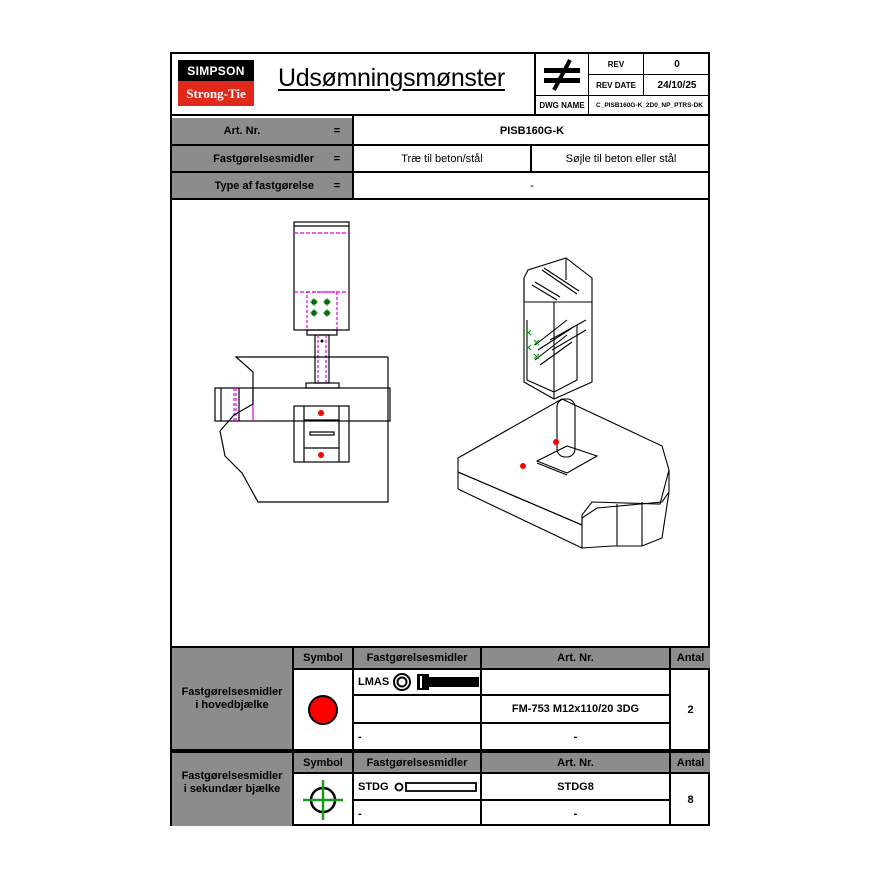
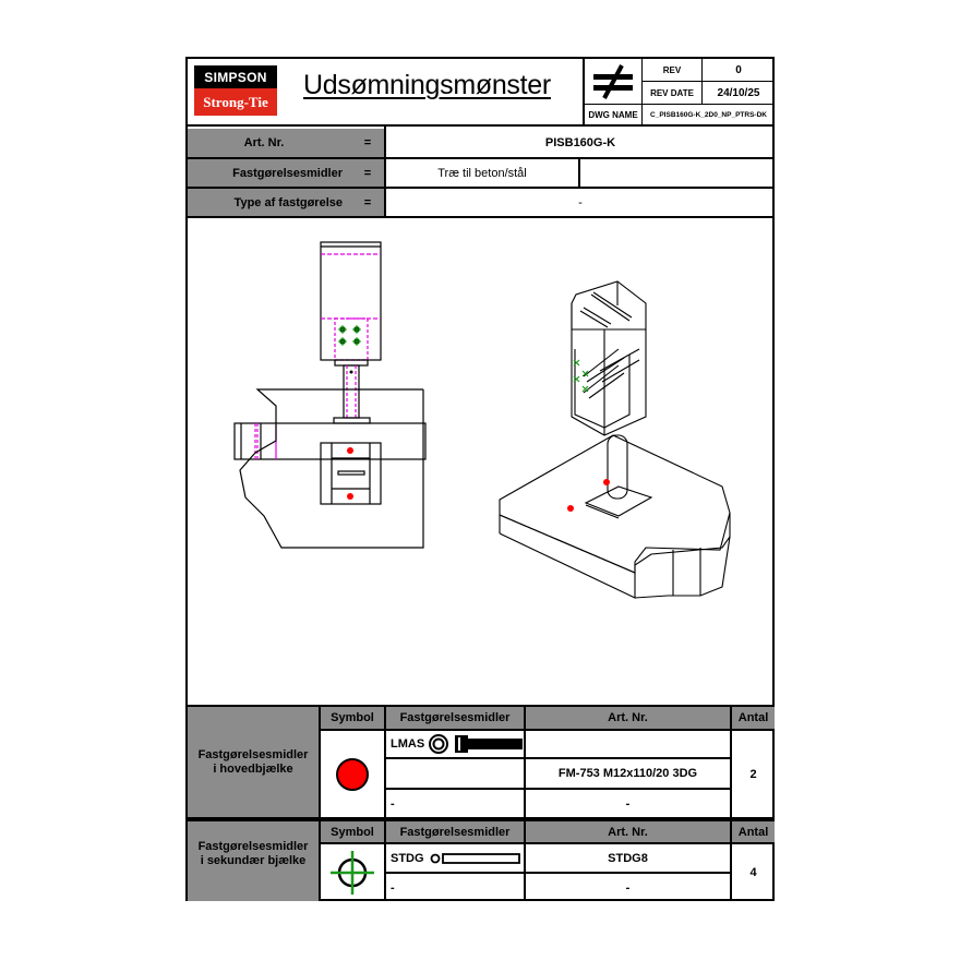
  SIMPSON
  Strong-Tie
  Udsømningsmønster
  REV
  0
  REV DATE
  24/10/25
  DWG NAME
  Art. Nr.
  =
  PISB160G-K
  Fastgørelsesmidler
  =
  Træ til beton/stål
- Søjle til beton eller stål
  Type af fastgørelse
  =
  -
  Fastgørelsesmidler
  i hovedbjælke
  Symbol
  Fastgørelsesmidler
  Art. Nr.
  Antal
  LMAS
  -
  FM-753 M12x110/20 3DG
  -
  2
  Fastgørelsesmidler
  i sekundær bjælke
  Symbol
  Fastgørelsesmidler
  Art. Nr.
  Antal
  STDG
  -
  STDG8
  -
- 8
+ 4
